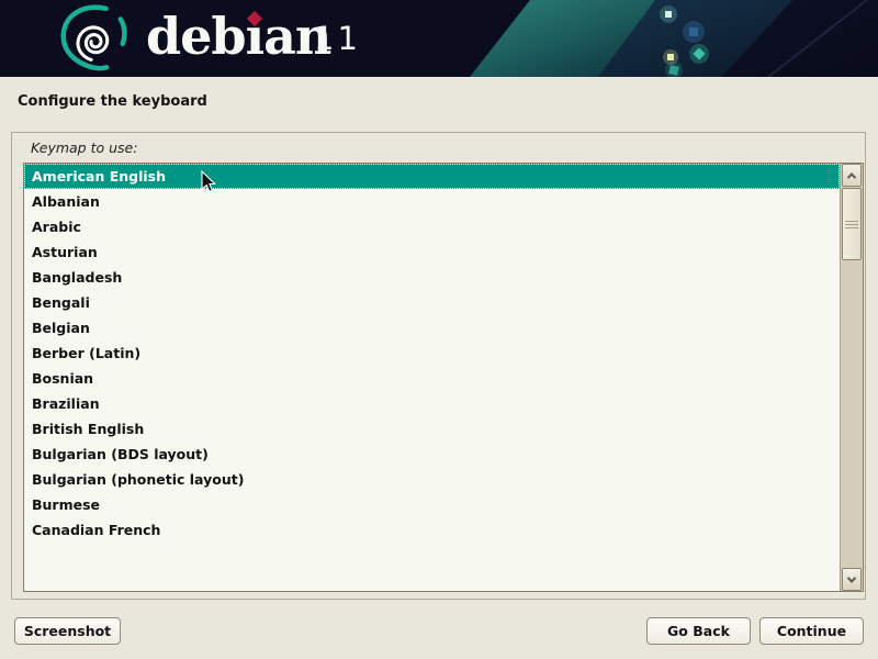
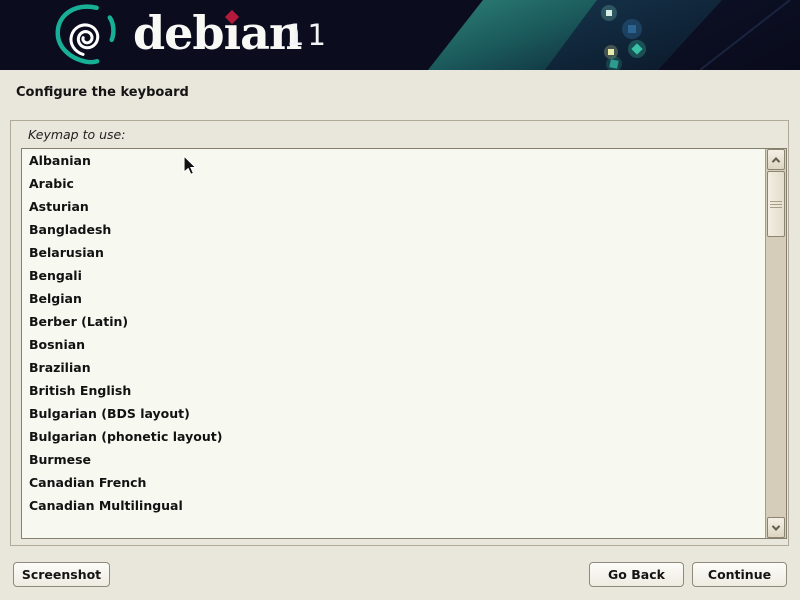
  debıan
  11
  Configure the keyboard
  Keymap to use:
- American English
  Albanian
  Arabic
  Asturian
  Bangladesh
+ Belarusian
  Bengali
  Belgian
  Berber (Latin)
  Bosnian
  Brazilian
  British English
  Bulgarian (BDS layout)
  Bulgarian (phonetic layout)
  Burmese
  Canadian French
+ Canadian Multilingual
  Screenshot
  Go Back
  Continue
